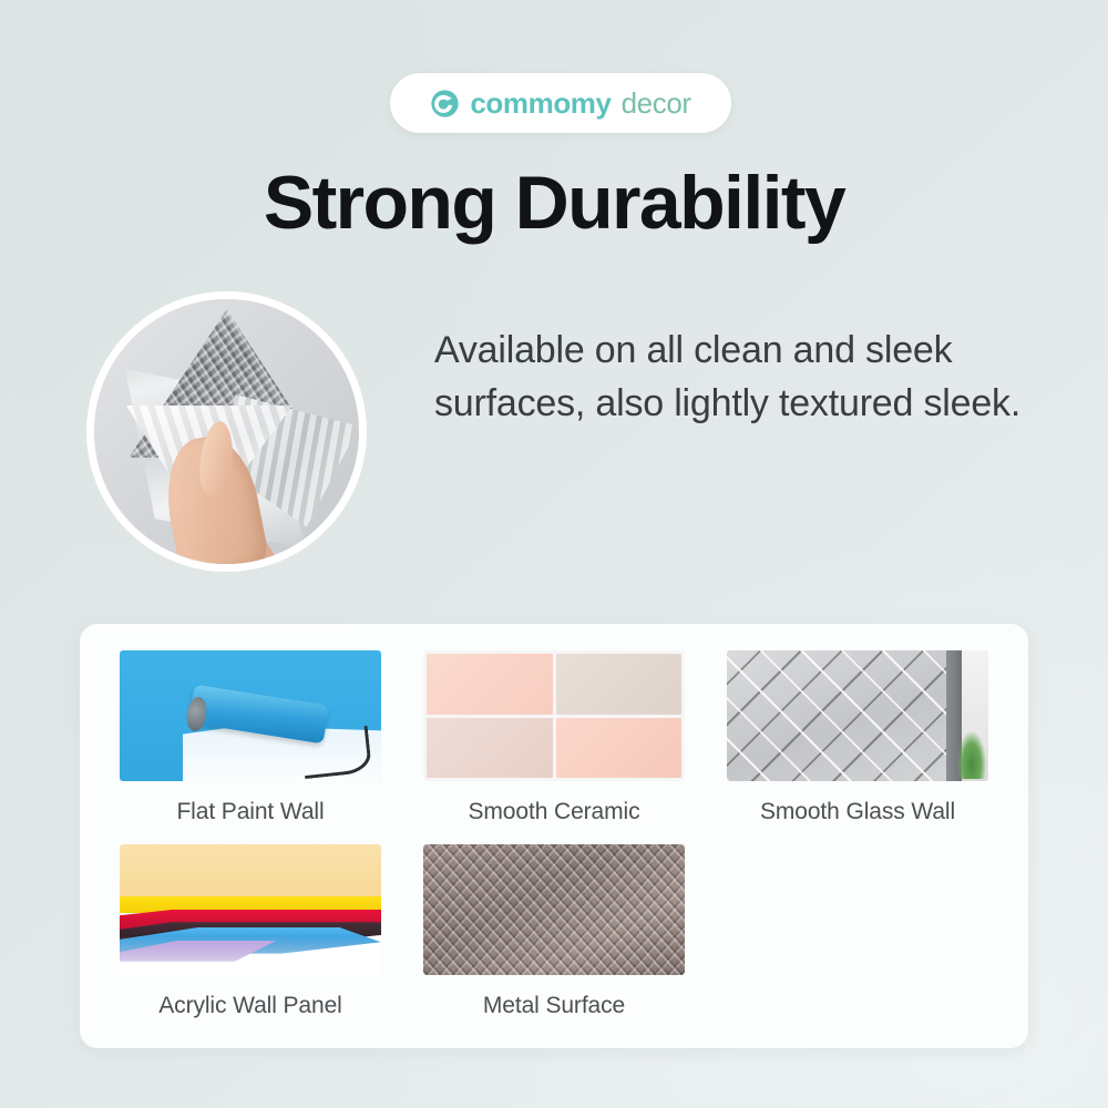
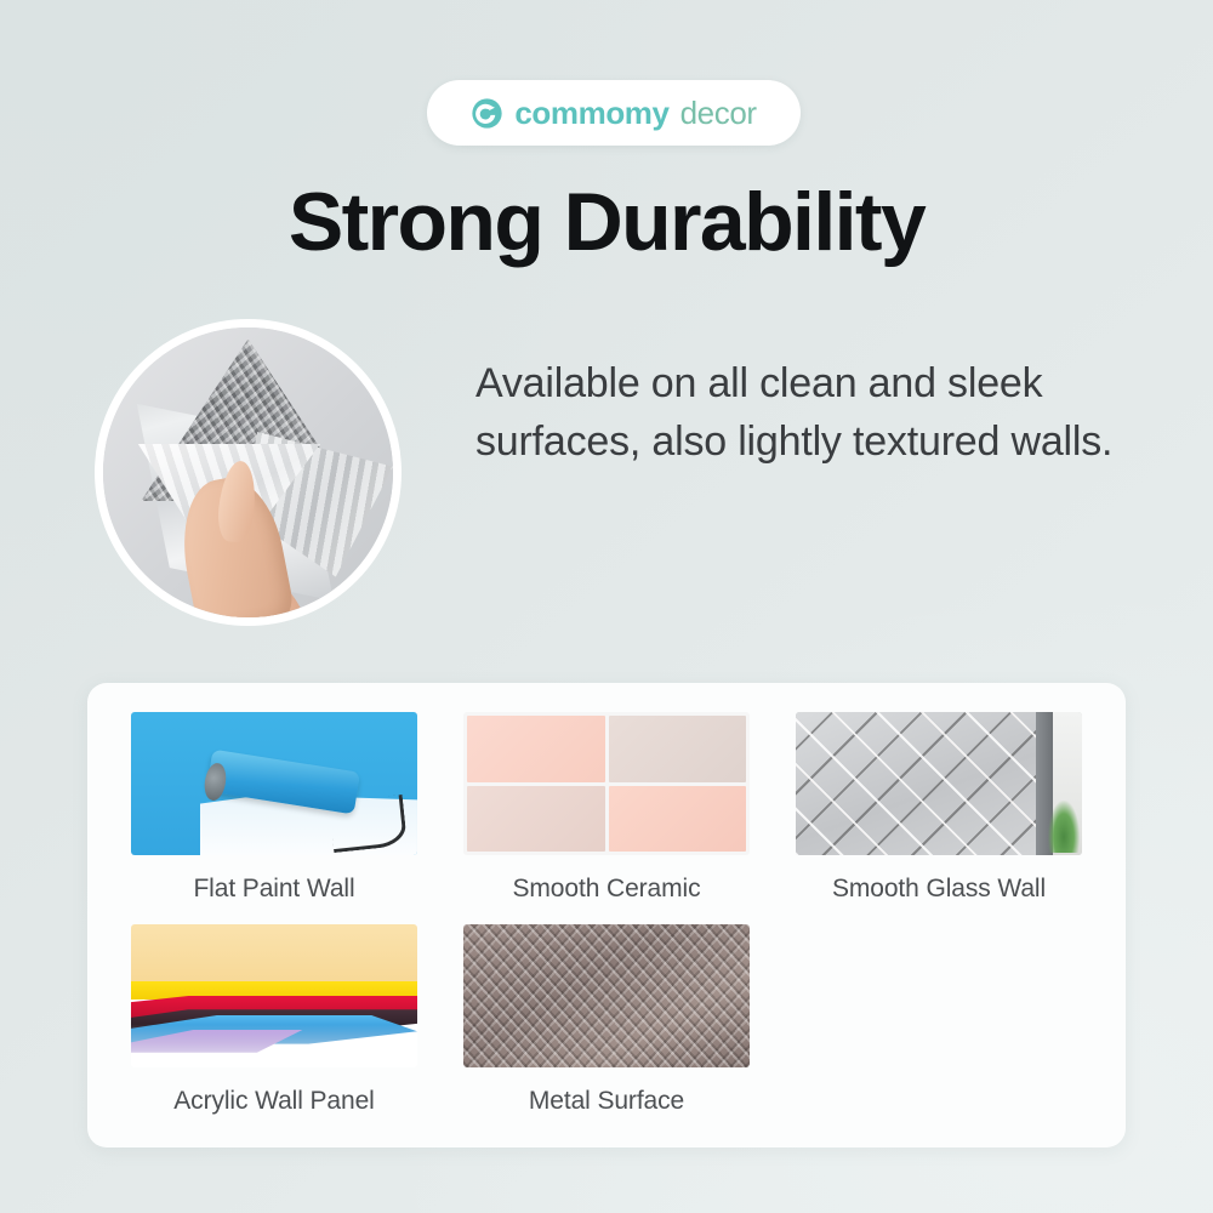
  commomy
  decor
  Strong Durability
- Available on all clean and sleek surfaces, also lightly textured sleek.
+ Available on all clean and sleek surfaces, also lightly textured walls.
  Flat Paint Wall
  Smooth Ceramic
  Smooth Glass Wall
  Acrylic Wall Panel
  Metal Surface
